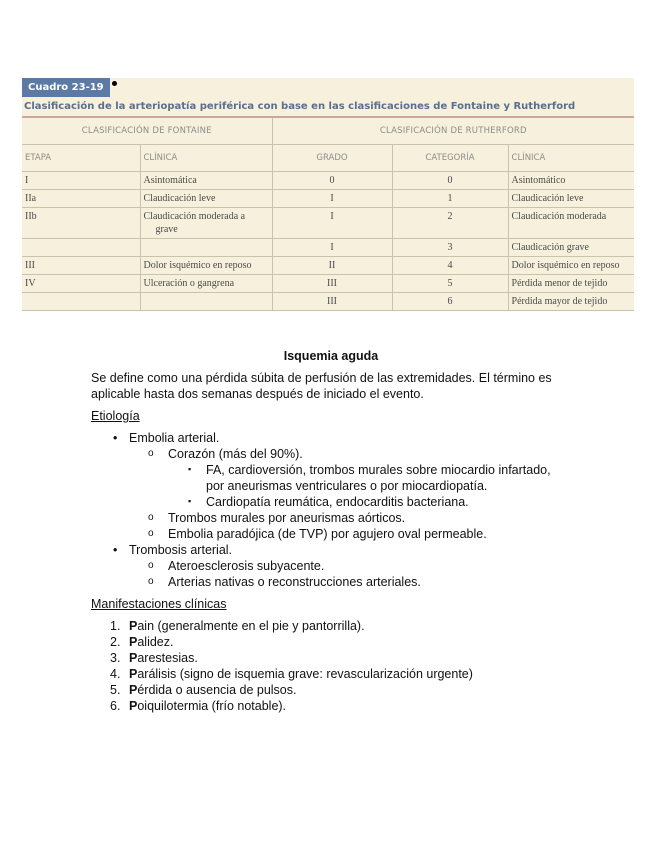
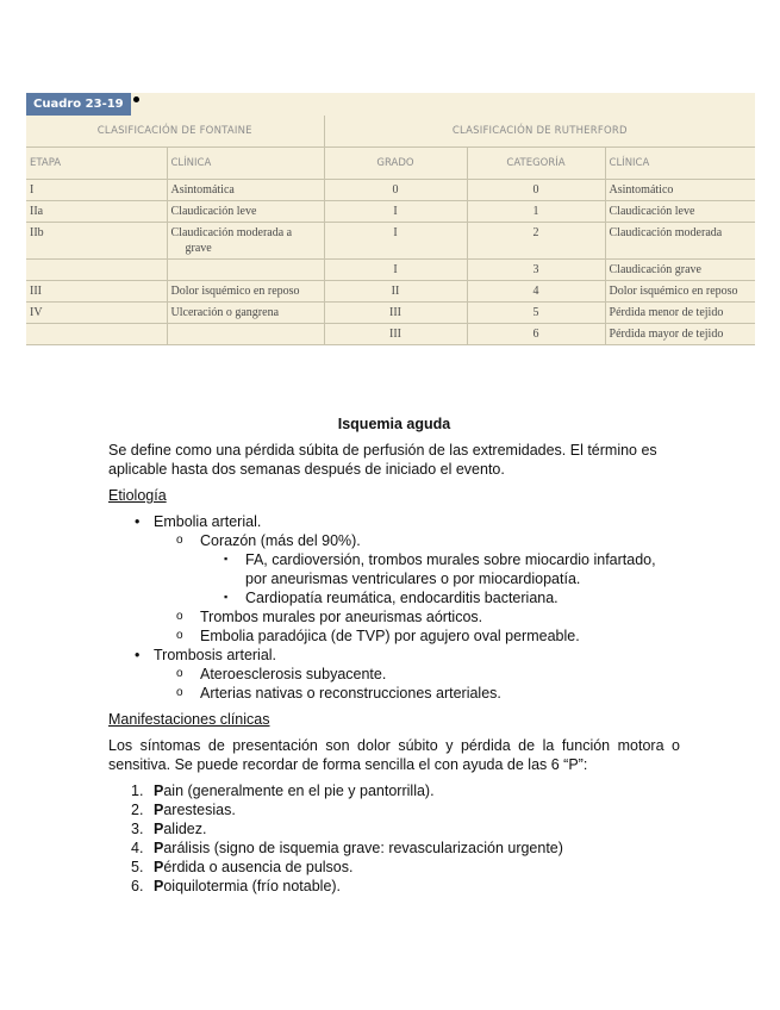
  Cuadro 23-19
- Clasificación de la arteriopatía periférica con base en las clasificaciones de Fontaine y Rutherford
  CLASIFICACIÓN DE FONTAINE	CLASIFICACIÓN DE RUTHERFORD
  ETAPA	CLÍNICA	GRADO	CATEGORÍA	CLÍNICA
  I	Asintomática	0	0	Asintomático
  IIa	Claudicación leve	I	1	Claudicación leve
  IIb	Claudicación moderada a grave	I	2	Claudicación moderada
  		I	3	Claudicación grave
  III	Dolor isquémico en reposo	II	4	Dolor isquémico en reposo
  IV	Ulceración o gangrena	III	5	Pérdida menor de tejido
  		III	6	Pérdida mayor de tejido
  Isquemia aguda
  Se define como una pérdida súbita de perfusión de las extremidades. El término es aplicable hasta dos semanas después de iniciado el evento.
  Etiología
  •
  Embolia arterial.
  o
  Corazón (más del 90%).
  ▪
  FA, cardioversión, trombos murales sobre miocardio infartado, por aneurismas ventriculares o por miocardiopatía.
  ▪
  Cardiopatía reumática, endocarditis bacteriana.
  o
  Trombos murales por aneurismas aórticos.
  o
  Embolia paradójica (de TVP) por agujero oval permeable.
  •
  Trombosis arterial.
  o
  Ateroesclerosis subyacente.
  o
  Arterias nativas o reconstrucciones arteriales.
  Manifestaciones clínicas
+ Los síntomas de presentación son dolor súbito y pérdida de la función motora o sensitiva. Se puede recordar de forma sencilla el con ayuda de las 6 “P”:
  1.
  Pain (generalmente en el pie y pantorrilla).
  2.
- Palidez.
+ Parestesias.
  3.
- Parestesias.
+ Palidez.
  4.
  Parálisis (signo de isquemia grave: revascularización urgente)
  5.
  Pérdida o ausencia de pulsos.
  6.
  Poiquilotermia (frío notable).
